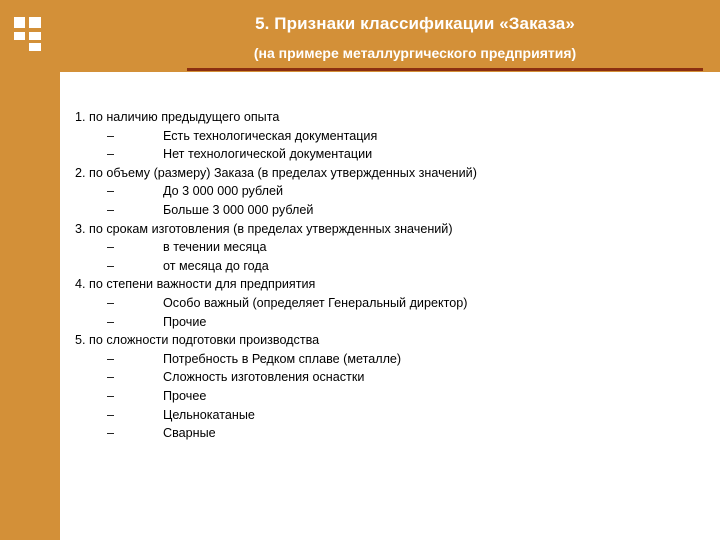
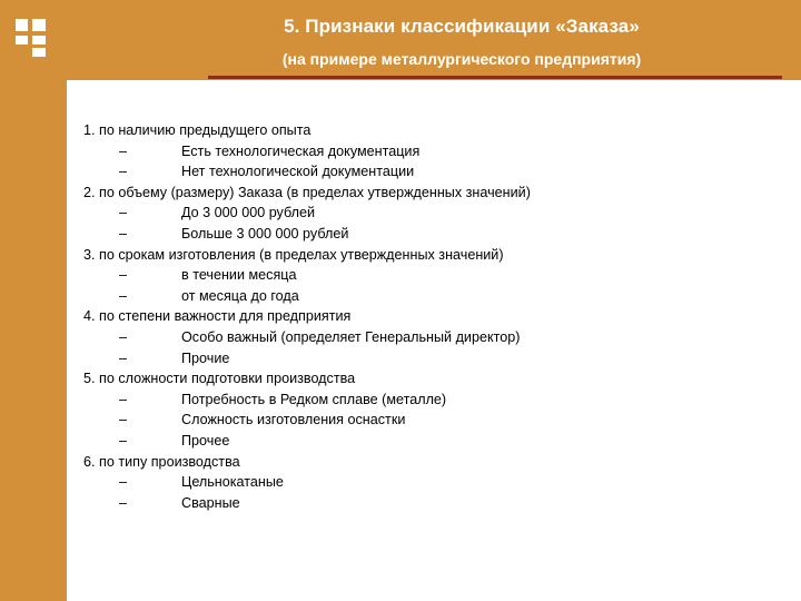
  5. Признаки классификации «Заказа»
  (на примере металлургического предприятия)
  1. по наличию предыдущего опыта
  – Есть технологическая документация
  – Нет технологической документации
  2. по объему (размеру) Заказа (в пределах утвержденных значений)
  – До 3 000 000 рублей
  – Больше 3 000 000 рублей
  3. по срокам изготовления (в пределах утвержденных значений)
  – в течении месяца
  – от месяца до года
  4. по степени важности для предприятия
  – Особо важный (определяет Генеральный директор)
  – Прочие
  5. по сложности подготовки производства
  – Потребность в Редком сплаве (металле)
  – Сложность изготовления оснастки
  – Прочее
+ 6. по типу производства
  – Цельнокатаные
  – Сварные
